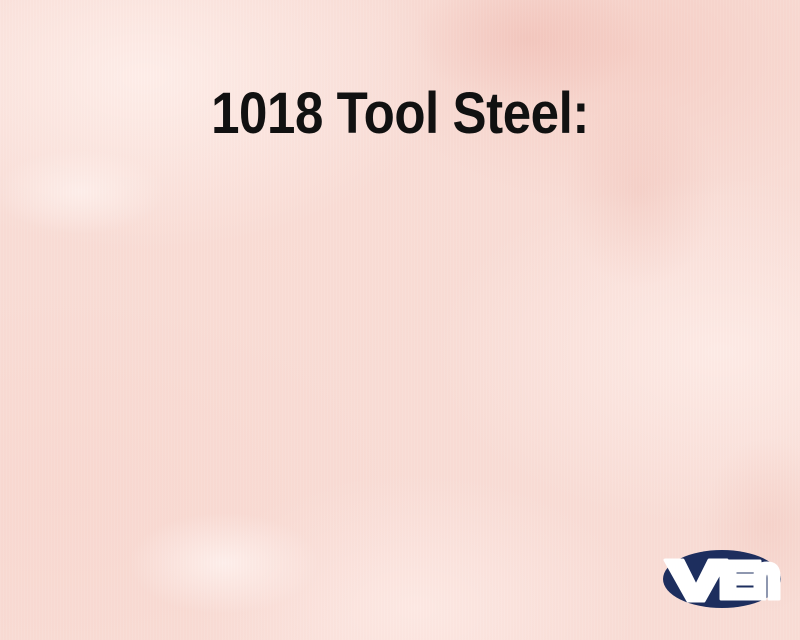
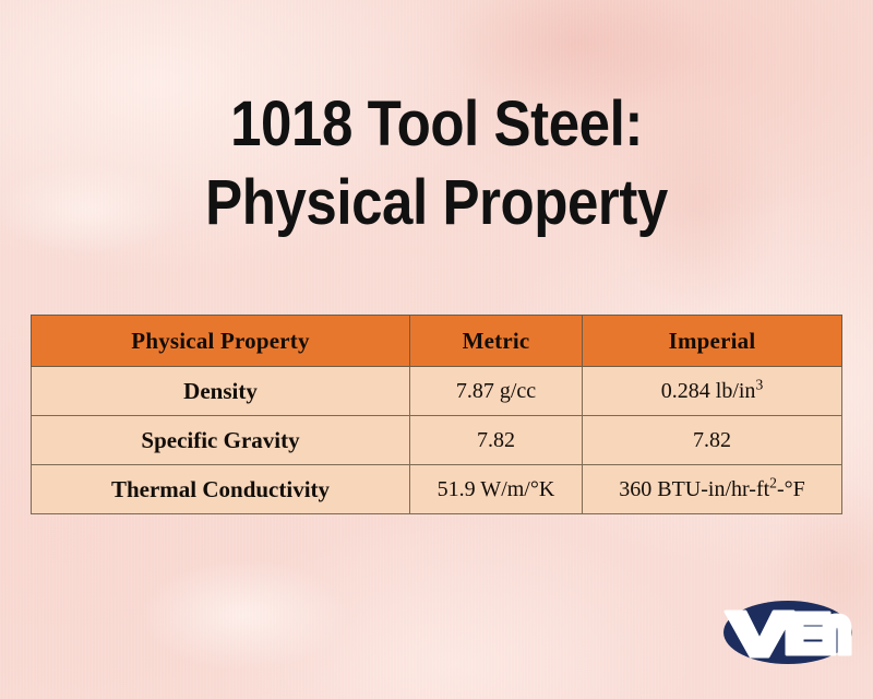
  1018 Tool Steel:
+ Physical Property
+ Physical Property	Metric	Imperial
+ Density	7.87 g/cc	0.284 lb/in3
+ Specific Gravity	7.82	7.82
+ Thermal Conductivity	51.9 W/m/°K	360 BTU-in/hr-ft2-°F
